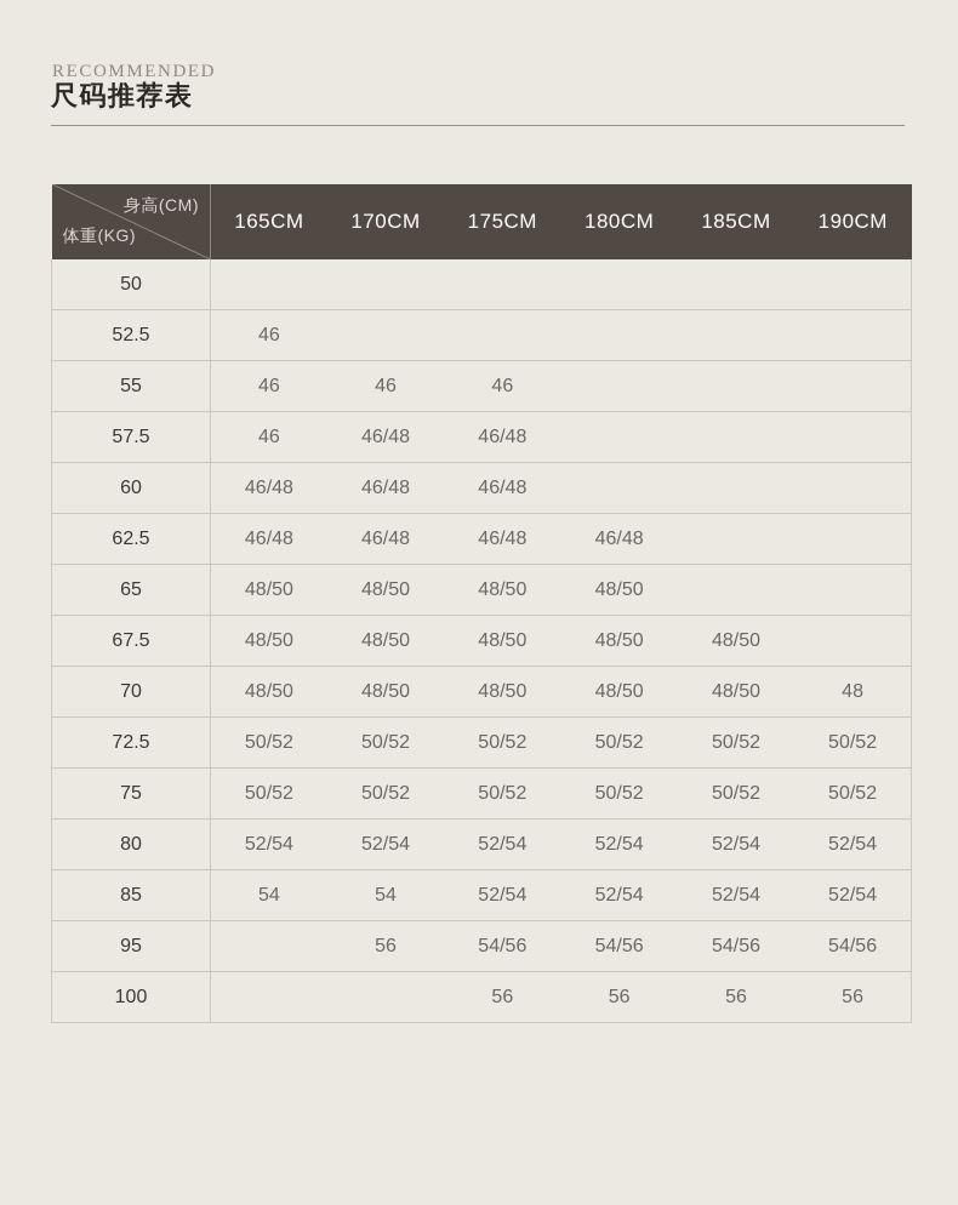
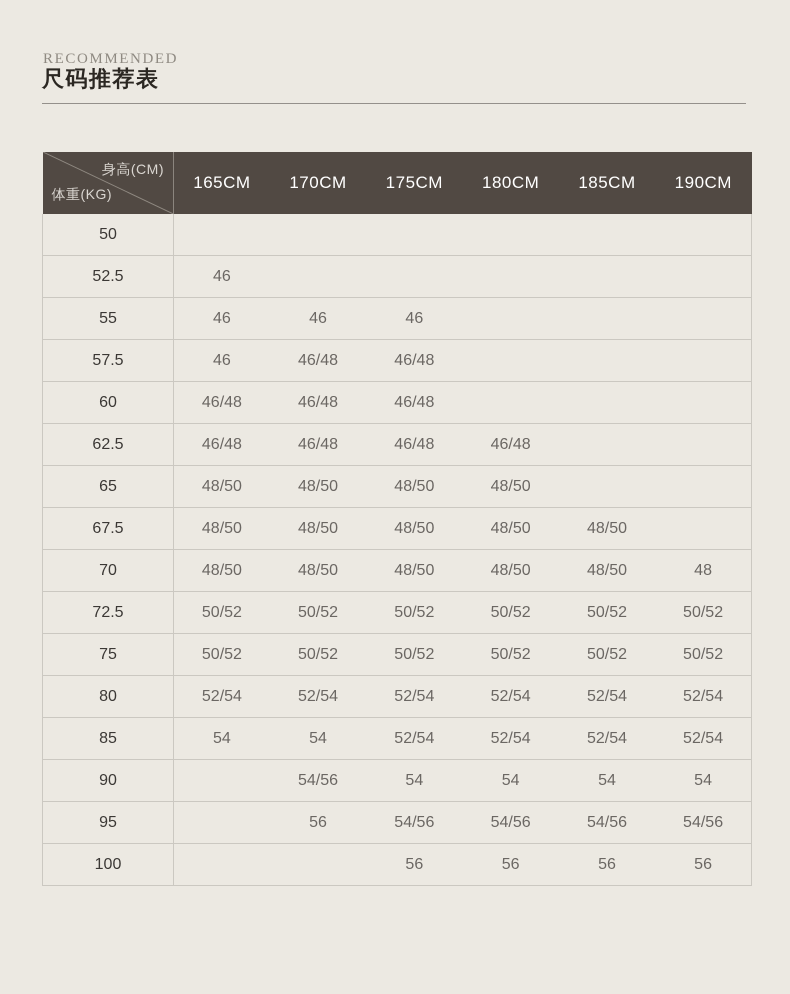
  RECOMMENDED
  尺码推荐表
  身高(CM) 体重(KG)	165CM	170CM	175CM	180CM	185CM	190CM
  50
  52.5	46
  55	46	46	46
  57.5	46	46/48	46/48
  60	46/48	46/48	46/48
  62.5	46/48	46/48	46/48	46/48
  65	48/50	48/50	48/50	48/50
  67.5	48/50	48/50	48/50	48/50	48/50
  70	48/50	48/50	48/50	48/50	48/50	48
  72.5	50/52	50/52	50/52	50/52	50/52	50/52
  75	50/52	50/52	50/52	50/52	50/52	50/52
  80	52/54	52/54	52/54	52/54	52/54	52/54
  85	54	54	52/54	52/54	52/54	52/54
+ 90		54/56	54	54	54	54
  95		56	54/56	54/56	54/56	54/56
  100			56	56	56	56
